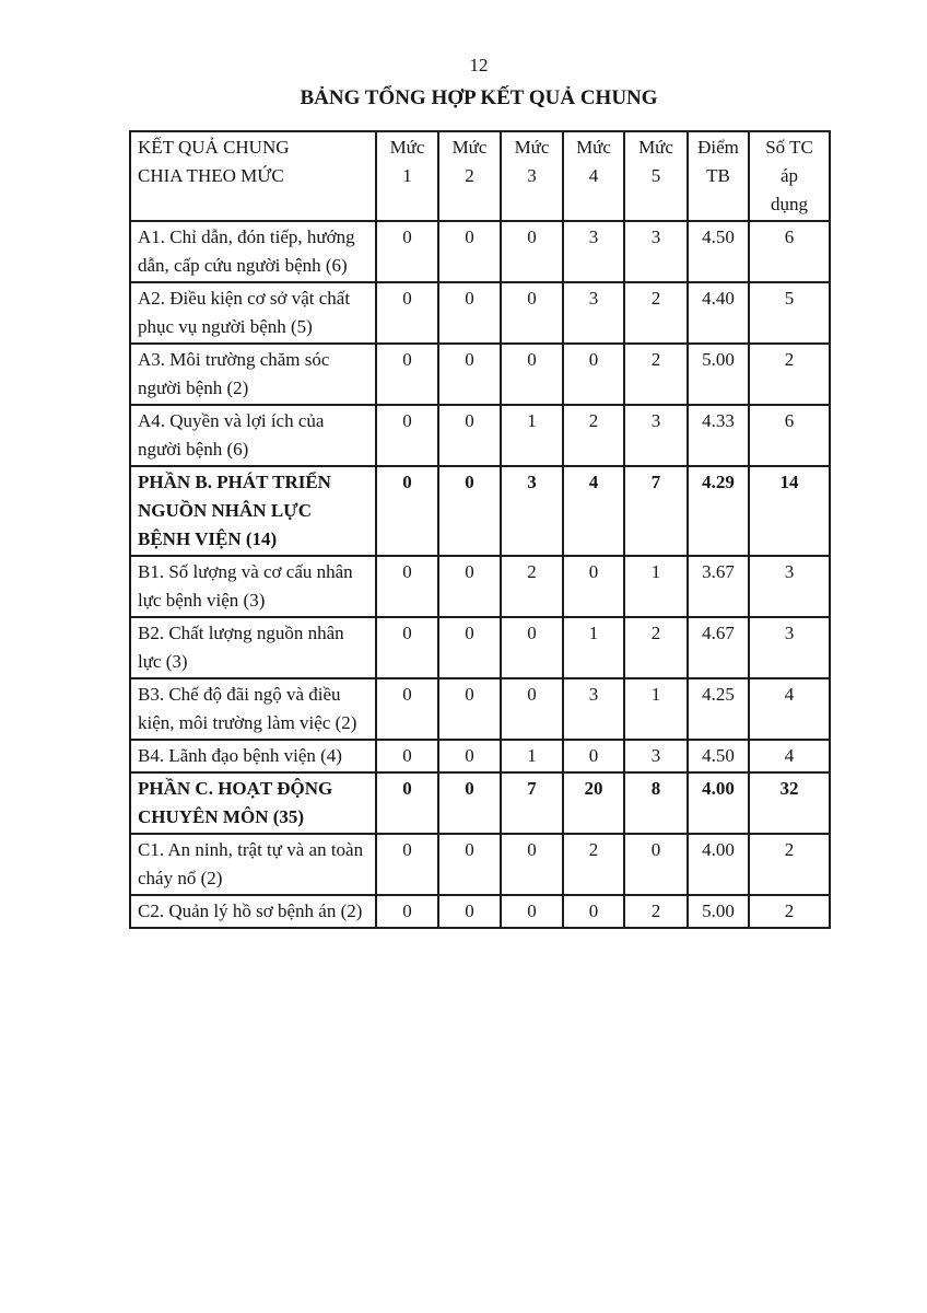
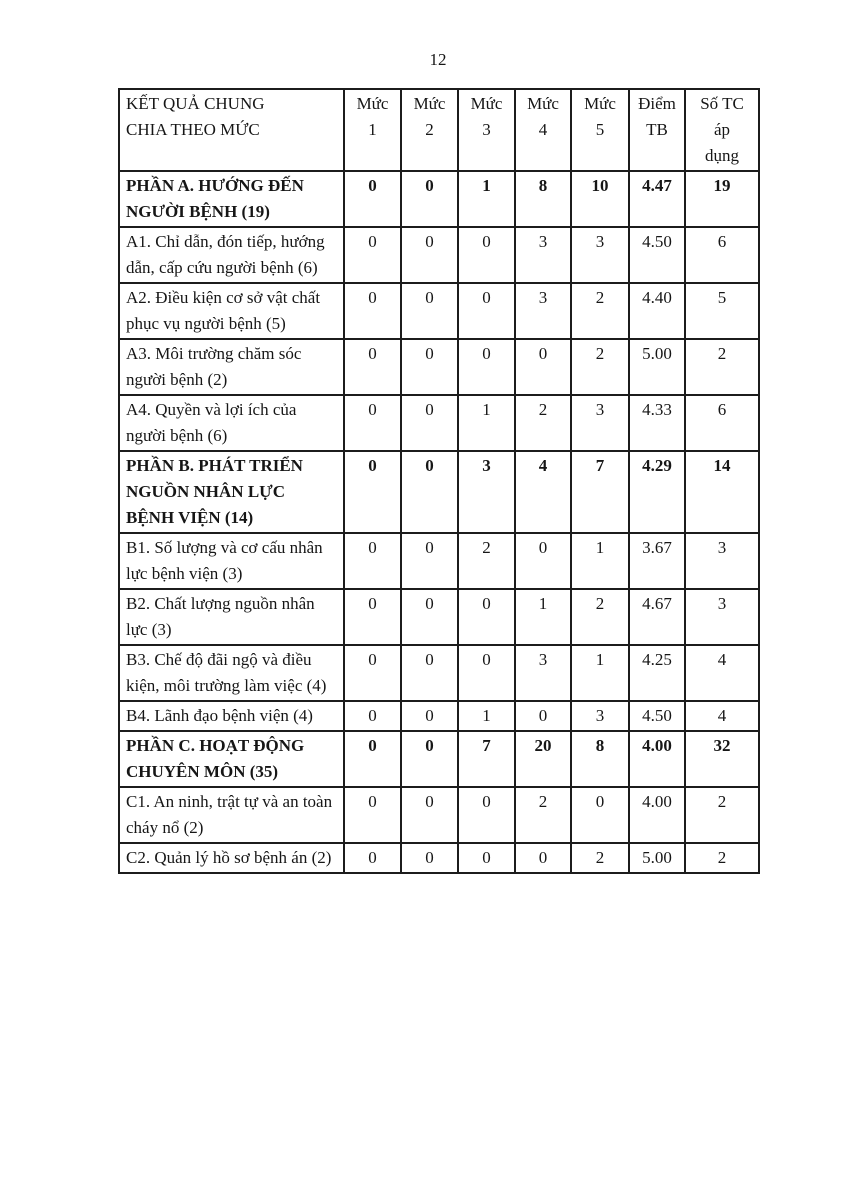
  12
- BẢNG TỔNG HỢP KẾT QUẢ CHUNG
  KẾT QUẢ CHUNGCHIA THEO MỨC	Mức1	Mức2	Mức3	Mức4	Mức5	ĐiểmTB	Số TCápdụng
+ PHẦN A. HƯỚNG ĐẾN NGƯỜI BỆNH (19)	0	0	1	8	10	4.47	19
  A1. Chỉ dẫn, đón tiếp, hướng dẫn, cấp cứu người bệnh (6)	0	0	0	3	3	4.50	6
  A2. Điều kiện cơ sở vật chất phục vụ người bệnh (5)	0	0	0	3	2	4.40	5
  A3. Môi trường chăm sóc người bệnh (2)	0	0	0	0	2	5.00	2
  A4. Quyền và lợi ích của người bệnh (6)	0	0	1	2	3	4.33	6
  PHẦN B. PHÁT TRIỂN NGUỒN NHÂN LỰC BỆNH VIỆN (14)	0	0	3	4	7	4.29	14
  B1. Số lượng và cơ cấu nhân lực bệnh viện (3)	0	0	2	0	1	3.67	3
  B2. Chất lượng nguồn nhân lực (3)	0	0	0	1	2	4.67	3
- B3. Chế độ đãi ngộ và điều kiện, môi trường làm việc (2)	0	0	0	3	1	4.25	4
+ B3. Chế độ đãi ngộ và điều kiện, môi trường làm việc (4)	0	0	0	3	1	4.25	4
  B4. Lãnh đạo bệnh viện (4)	0	0	1	0	3	4.50	4
  PHẦN C. HOẠT ĐỘNG CHUYÊN MÔN (35)	0	0	7	20	8	4.00	32
  C1. An ninh, trật tự và an toàn cháy nổ (2)	0	0	0	2	0	4.00	2
  C2. Quản lý hồ sơ bệnh án (2)	0	0	0	0	2	5.00	2
